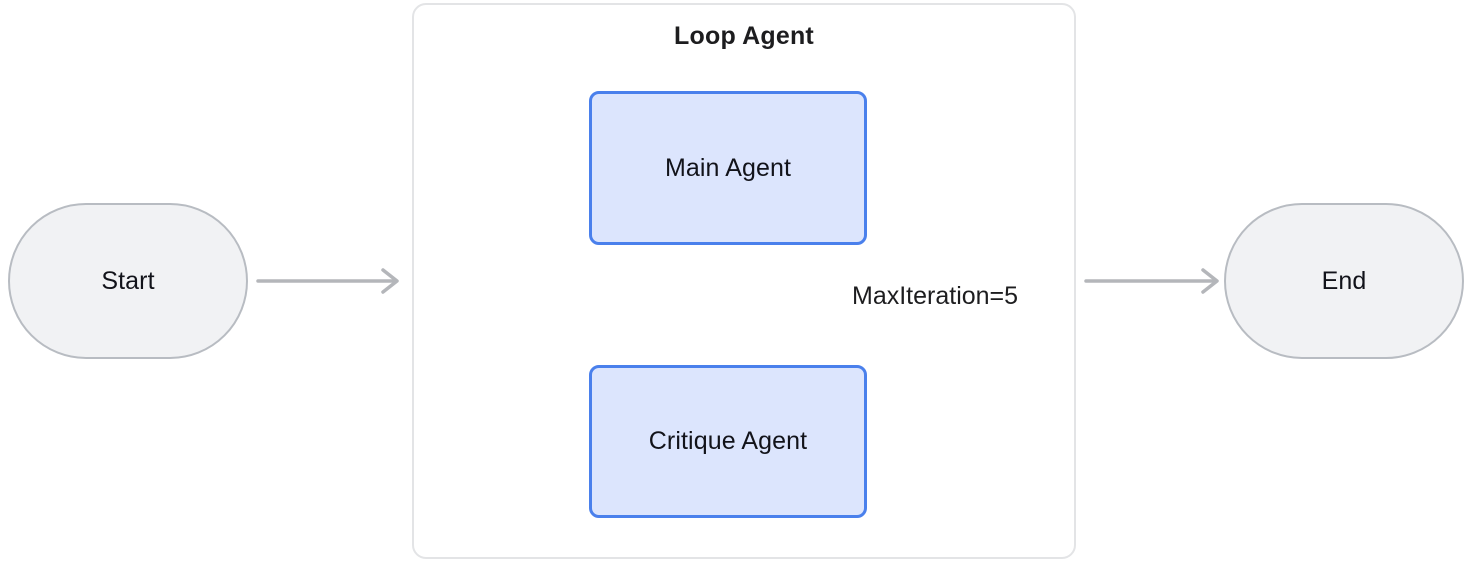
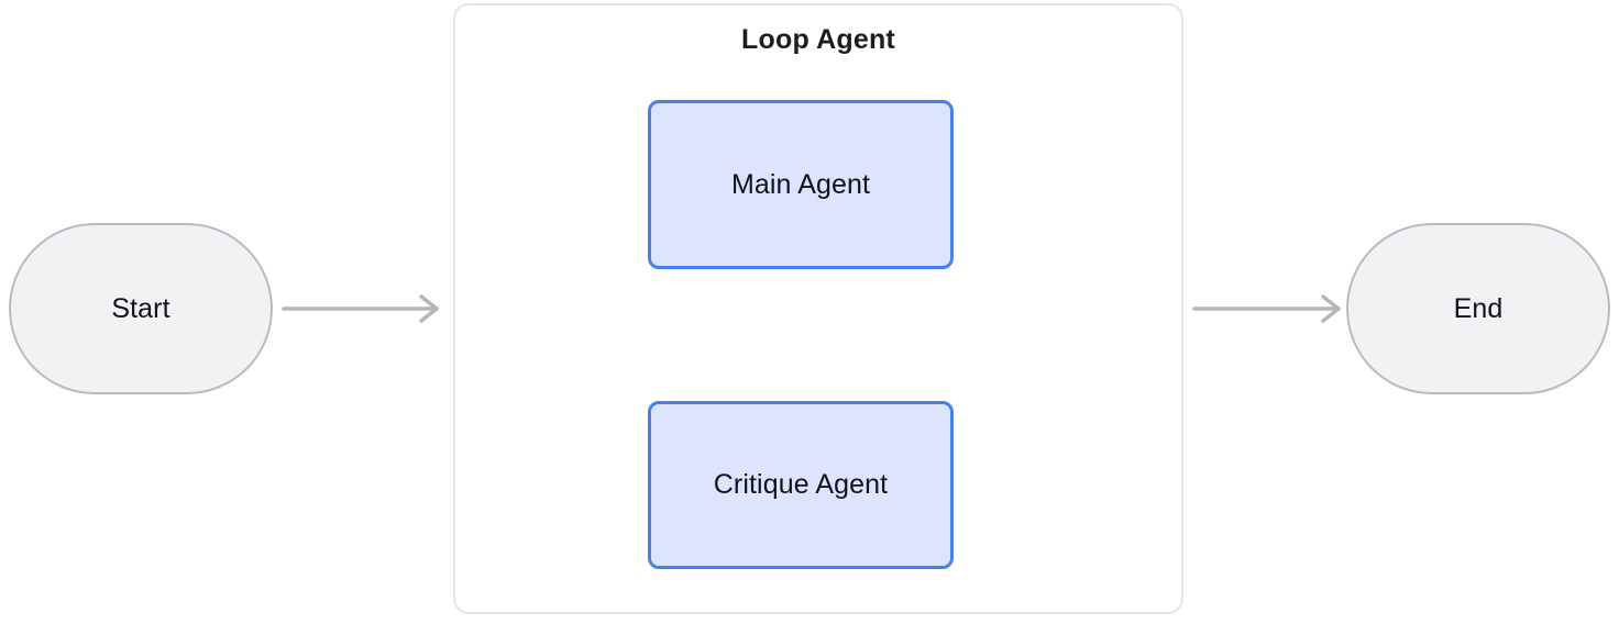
  Start
  Loop Agent
  Main Agent
  Critique Agent
- MaxIteration=5
  End
